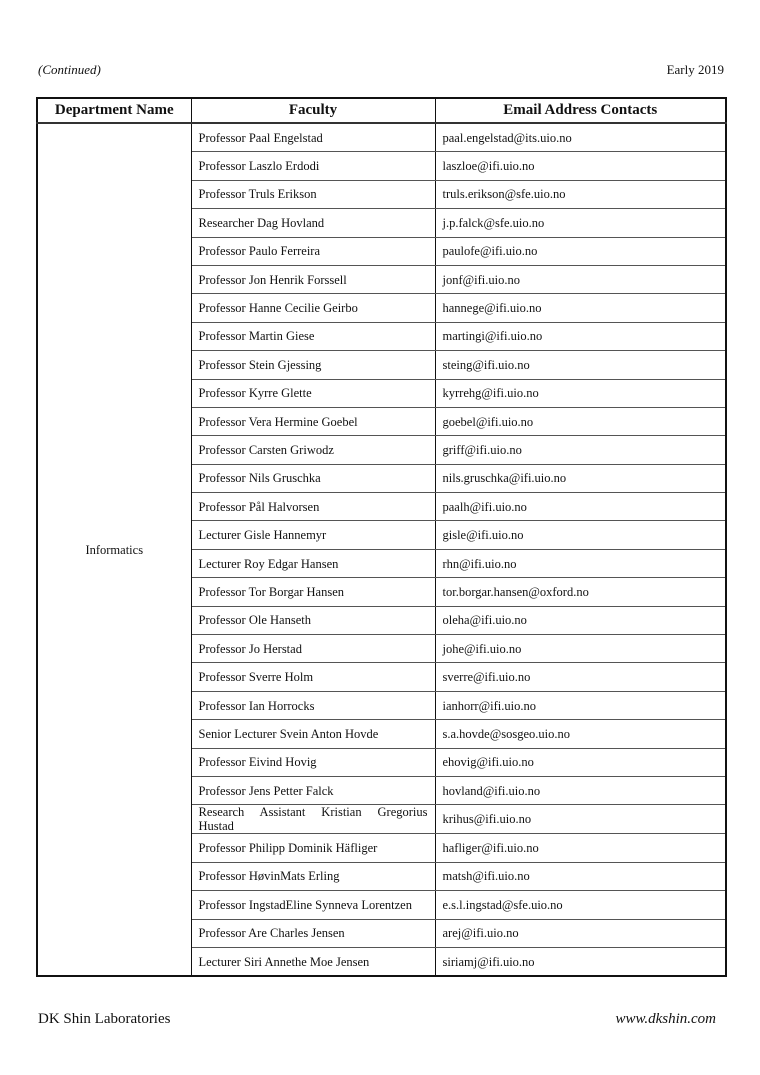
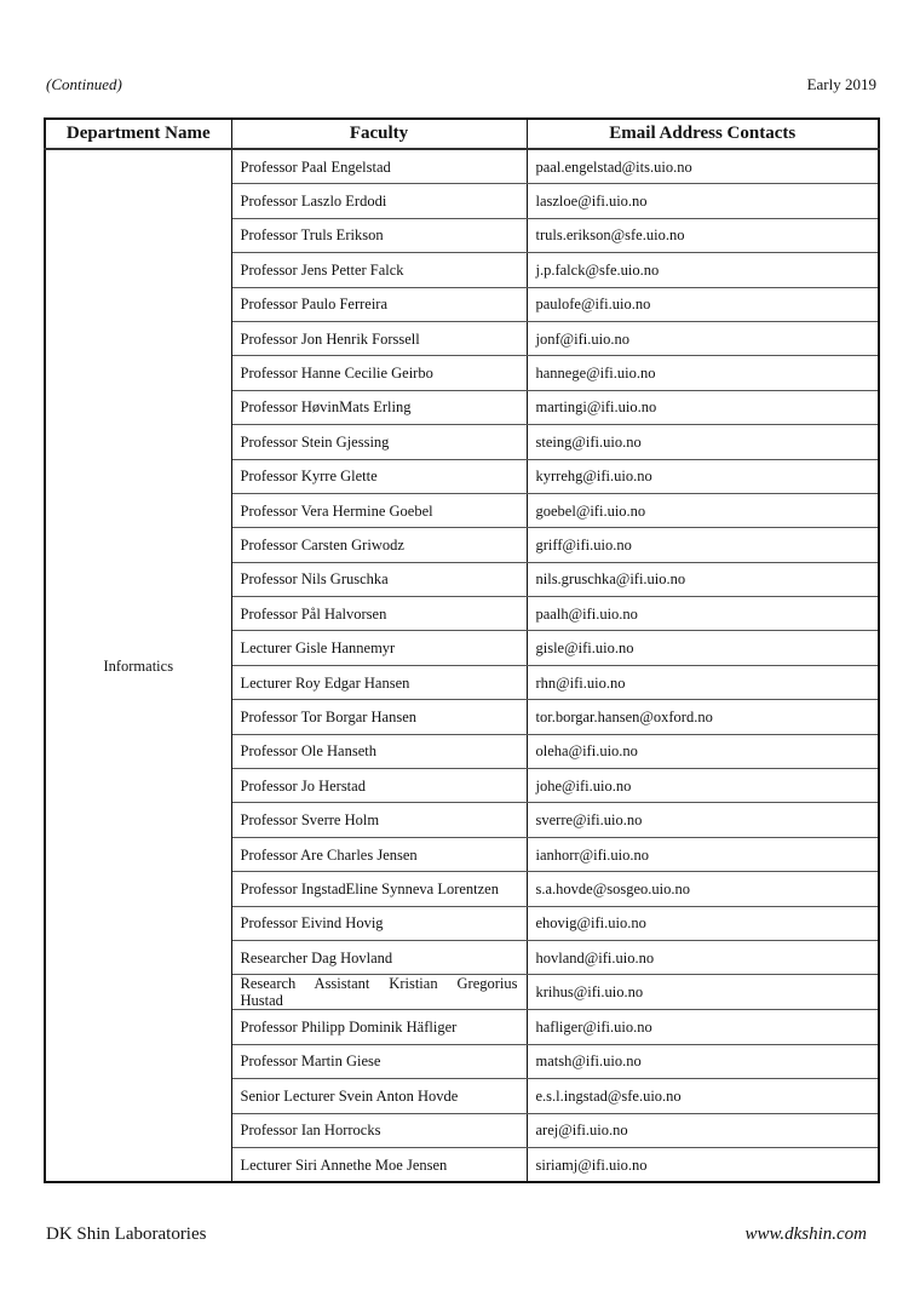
  (Continued)
  Early 2019
  Department Name	Faculty	Email Address Contacts
  Informatics	Professor Paal Engelstad	paal.engelstad@its.uio.no
  Professor Laszlo Erdodi	laszloe@ifi.uio.no
  Professor Truls Erikson	truls.erikson@sfe.uio.no
- Researcher Dag Hovland	j.p.falck@sfe.uio.no
+ Professor Jens Petter Falck	j.p.falck@sfe.uio.no
  Professor Paulo Ferreira	paulofe@ifi.uio.no
  Professor Jon Henrik Forssell	jonf@ifi.uio.no
  Professor Hanne Cecilie Geirbo	hannege@ifi.uio.no
- Professor Martin Giese	martingi@ifi.uio.no
+ Professor HøvinMats Erling	martingi@ifi.uio.no
  Professor Stein Gjessing	steing@ifi.uio.no
  Professor Kyrre Glette	kyrrehg@ifi.uio.no
  Professor Vera Hermine Goebel	goebel@ifi.uio.no
  Professor Carsten Griwodz	griff@ifi.uio.no
  Professor Nils Gruschka	nils.gruschka@ifi.uio.no
  Professor Pål Halvorsen	paalh@ifi.uio.no
  Lecturer Gisle Hannemyr	gisle@ifi.uio.no
  Lecturer Roy Edgar Hansen	rhn@ifi.uio.no
  Professor Tor Borgar Hansen	tor.borgar.hansen@oxford.no
  Professor Ole Hanseth	oleha@ifi.uio.no
  Professor Jo Herstad	johe@ifi.uio.no
  Professor Sverre Holm	sverre@ifi.uio.no
- Professor Ian Horrocks	ianhorr@ifi.uio.no
+ Professor Are Charles Jensen	ianhorr@ifi.uio.no
- Senior Lecturer Svein Anton Hovde	s.a.hovde@sosgeo.uio.no
+ Professor IngstadEline Synneva Lorentzen	s.a.hovde@sosgeo.uio.no
  Professor Eivind Hovig	ehovig@ifi.uio.no
- Professor Jens Petter Falck	hovland@ifi.uio.no
+ Researcher Dag Hovland	hovland@ifi.uio.no
  Research Assistant Kristian Gregorius Hustad	krihus@ifi.uio.no
  Professor Philipp Dominik Häfliger	hafliger@ifi.uio.no
- Professor HøvinMats Erling	matsh@ifi.uio.no
+ Professor Martin Giese	matsh@ifi.uio.no
- Professor IngstadEline Synneva Lorentzen	e.s.l.ingstad@sfe.uio.no
+ Senior Lecturer Svein Anton Hovde	e.s.l.ingstad@sfe.uio.no
- Professor Are Charles Jensen	arej@ifi.uio.no
+ Professor Ian Horrocks	arej@ifi.uio.no
  Lecturer Siri Annethe Moe Jensen	siriamj@ifi.uio.no
  DK Shin Laboratories
  www.dkshin.com
